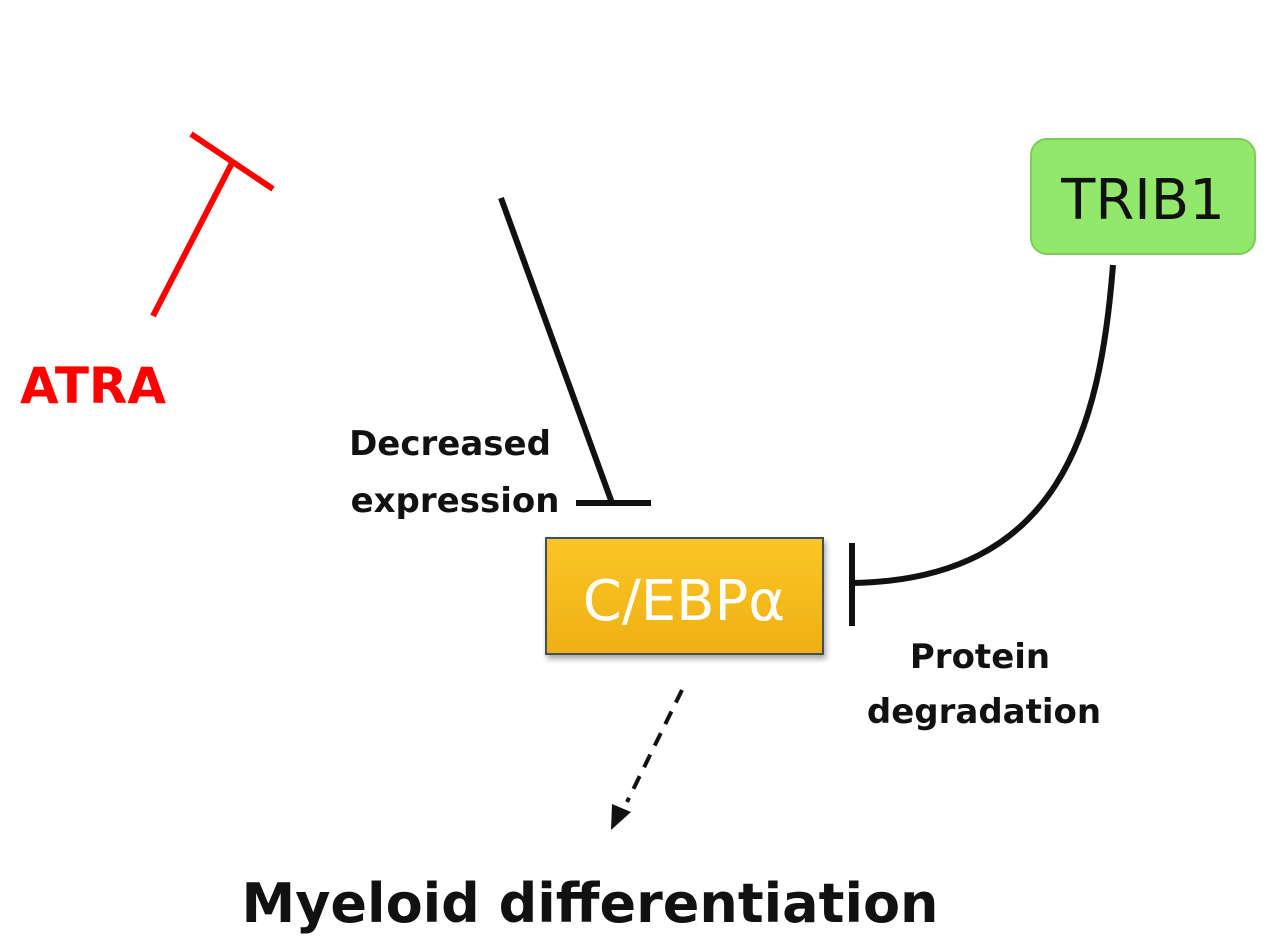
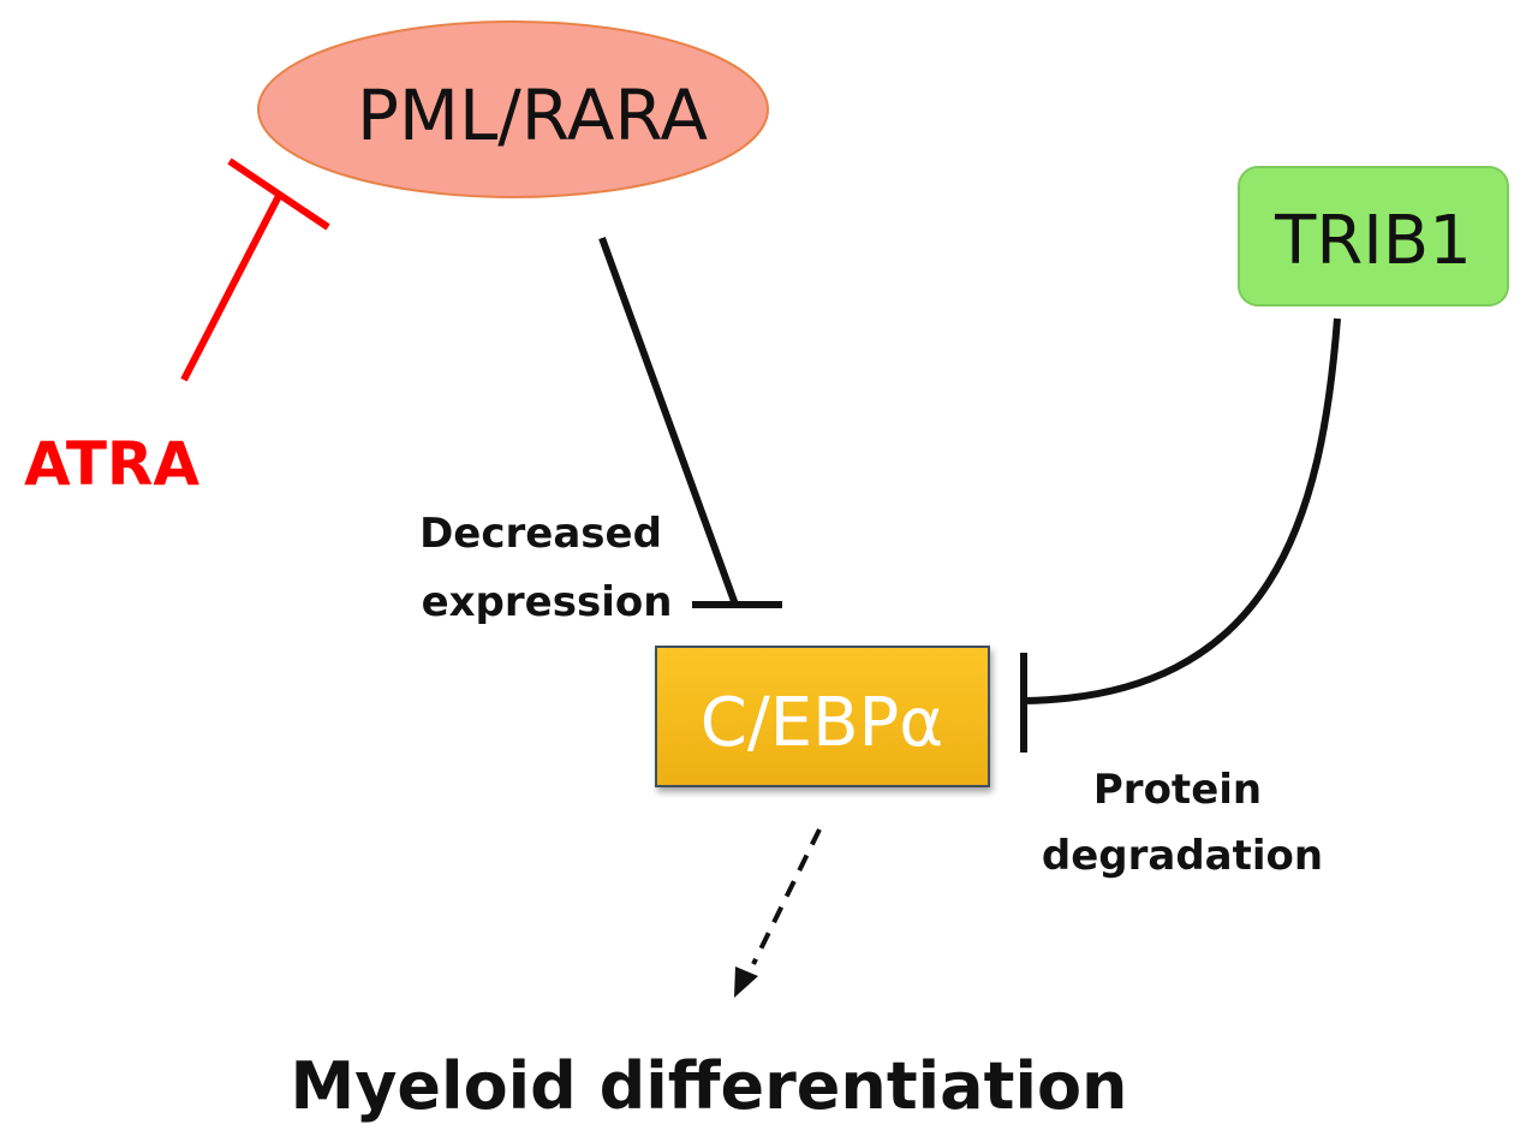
+ PML/RARA
  TRIB1
  C/EBPα
  ATRA
  Decreased
  expression
  Protein
  degradation
  Myeloid differentiation
